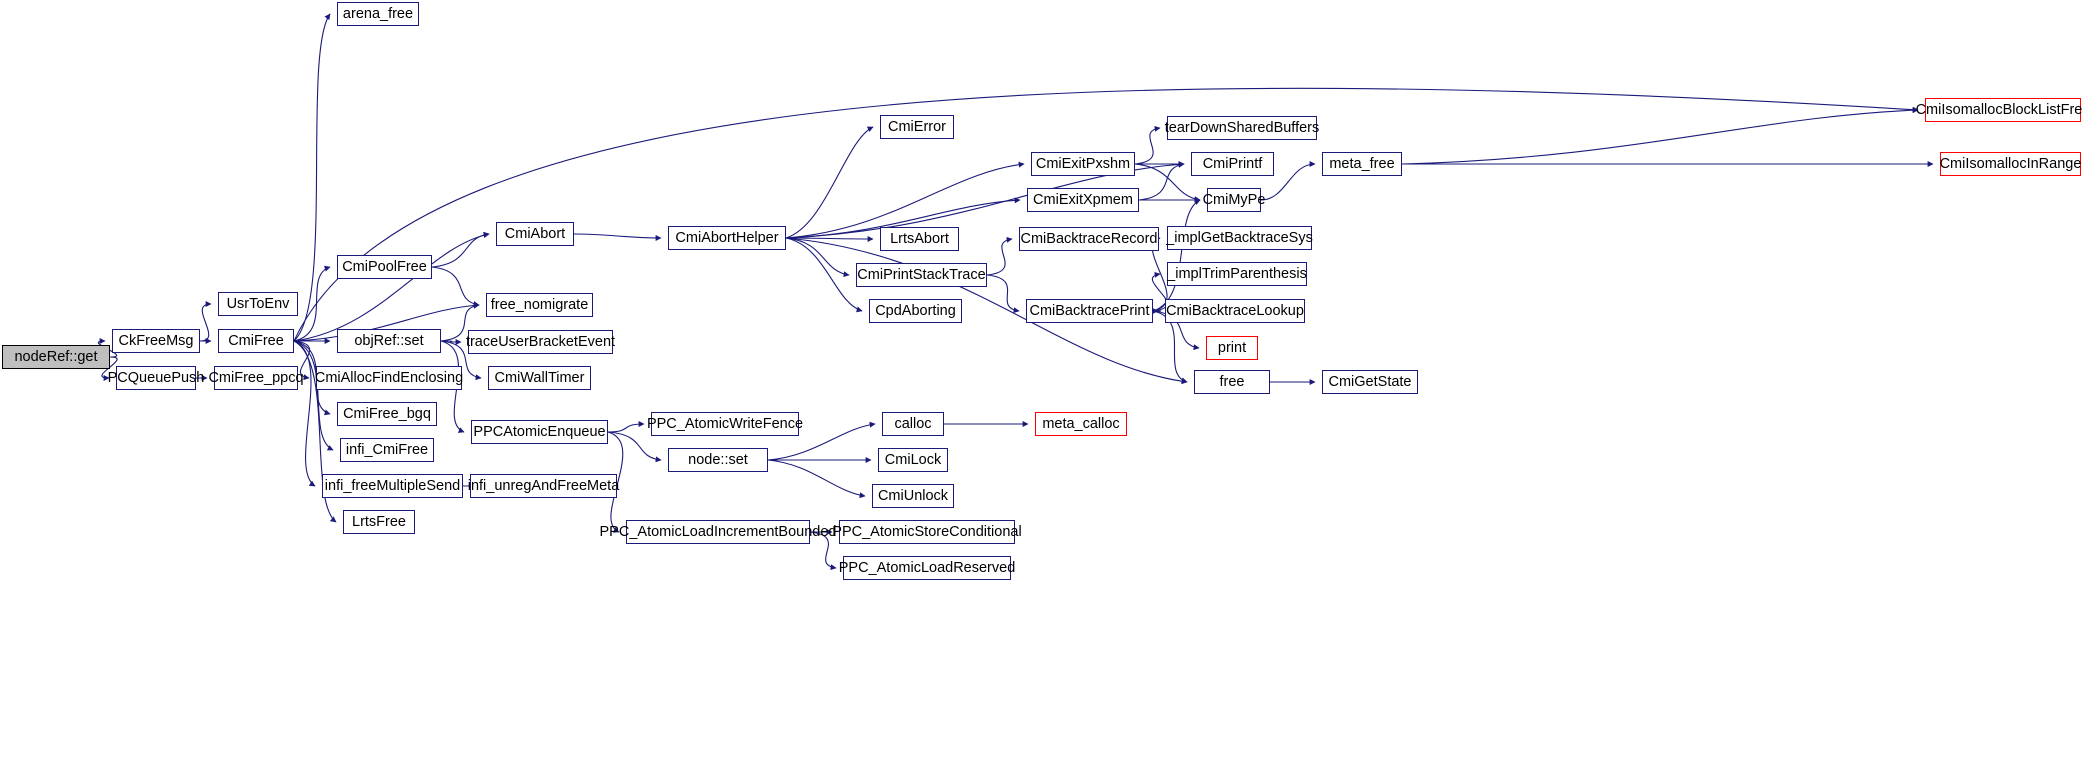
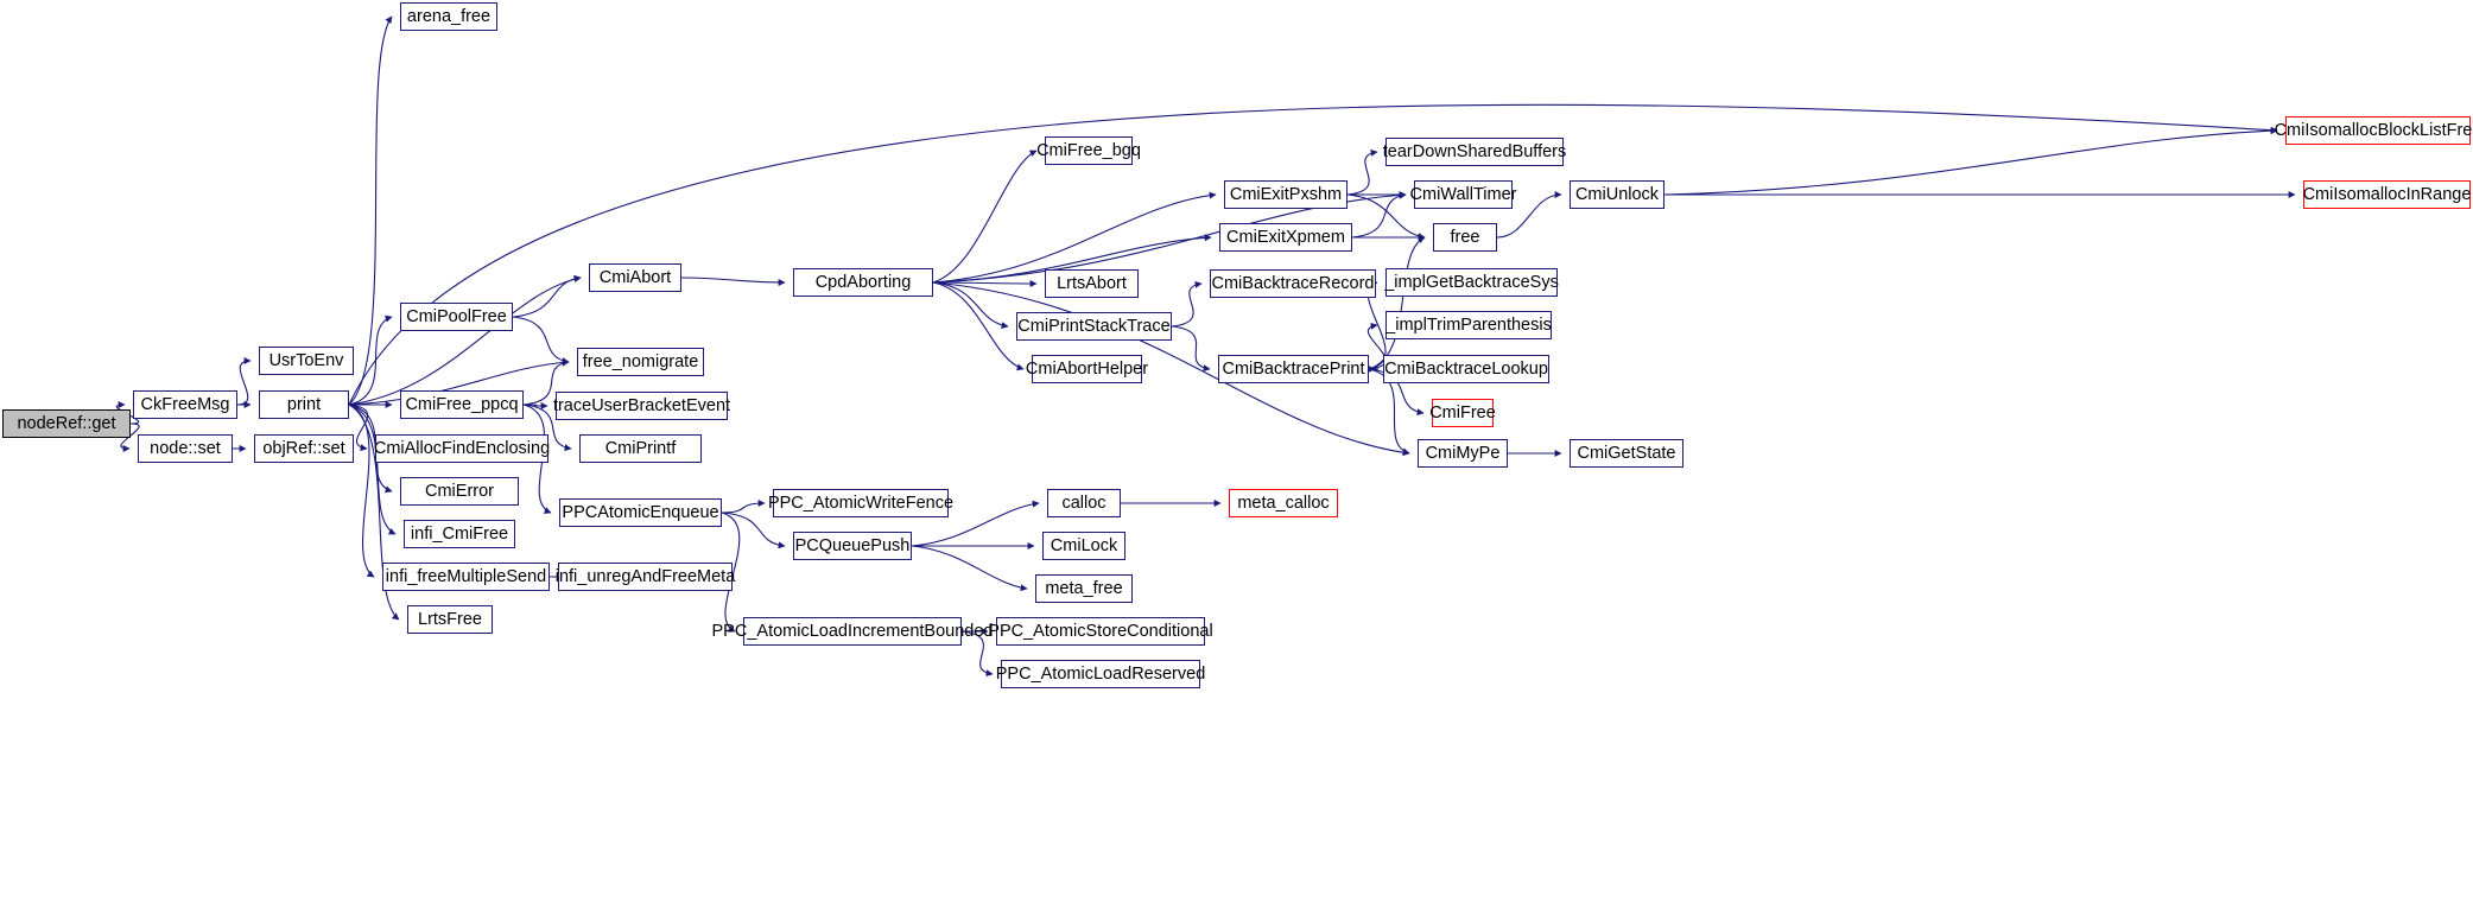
  nodeRef::get
  CkFreeMsg
- PCQueuePush
+ node::set
  UsrToEnv
- CmiFree
+ print
- CmiFree_ppcq
+ objRef::set
  arena_free
  CmiPoolFree
- objRef::set
+ CmiFree_ppcq
  CmiAllocFindEnclosing
- CmiFree_bgq
+ CmiError
  infi_CmiFree
  infi_freeMultipleSend
  LrtsFree
  CmiAbort
  free_nomigrate
  traceUserBracketEvent
- CmiWallTimer
+ CmiPrintf
  PPCAtomicEnqueue
  infi_unregAndFreeMeta
- CmiAbortHelper
+ CpdAborting
  PPC_AtomicWriteFence
- node::set
+ PCQueuePush
  PPC_AtomicLoadIncrementBounded
- CmiError
+ CmiFree_bgq
  LrtsAbort
  CmiPrintStackTrace
- CpdAborting
+ CmiAbortHelper
  calloc
  CmiLock
- CmiUnlock
+ meta_free
  PPC_AtomicStoreConditional
  PPC_AtomicLoadReserved
  CmiExitPxshm
  CmiExitXpmem
  CmiBacktraceRecord
  CmiBacktracePrint
  meta_calloc
  tearDownSharedBuffers
- CmiPrintf
+ CmiWallTimer
- CmiMyPe
+ free
  _implGetBacktraceSys
  _implTrimParenthesis
  CmiBacktraceLookup
- print
+ CmiFree
- free
+ CmiMyPe
- meta_free
+ CmiUnlock
  CmiGetState
  CmiIsomallocBlockListFre
  CmiIsomallocInRange
